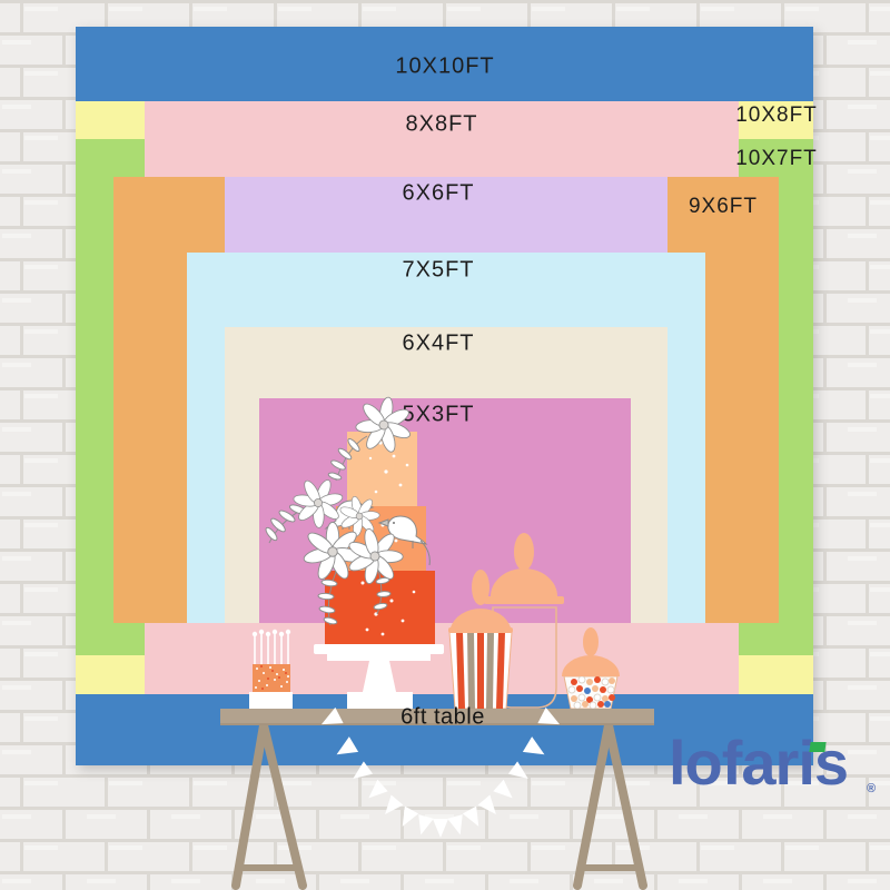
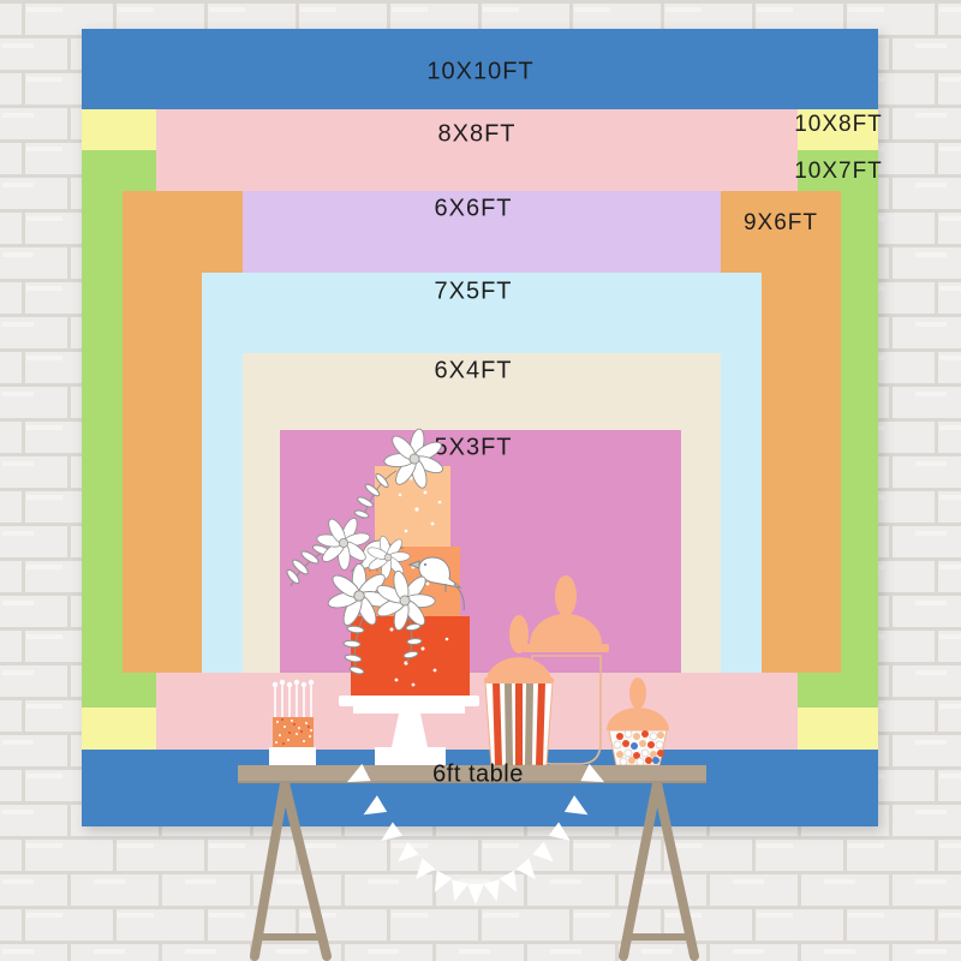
  10X10FT
  10X8FT
  10X7FT
  8X8FT
  9X6FT
  6X6FT
  7X5FT
  6X4FT
  X3FT
  6ft table
- lofaris
- ®
